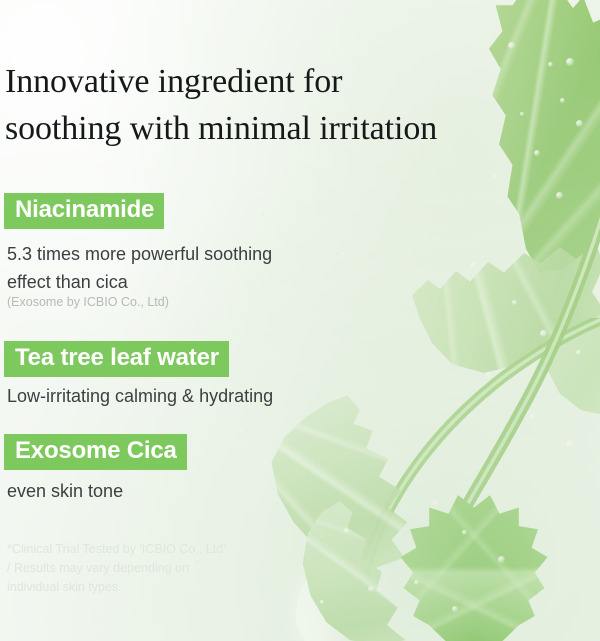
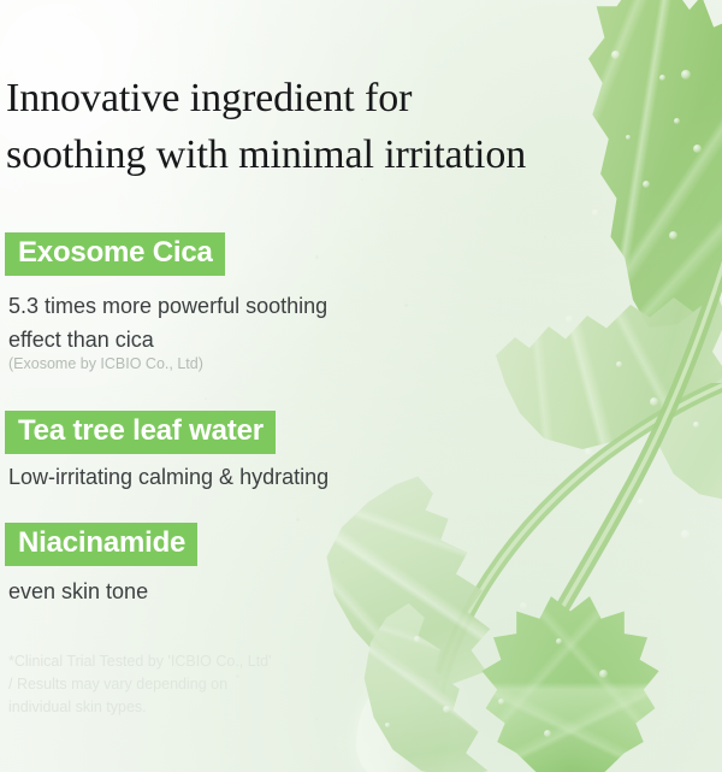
  Innovative ingredient for
  soothing with minimal irritation
- Niacinamide
+ Exosome Cica
  5.3 times more powerful soothing
  effect than cica
  (Exosome by ICBIO Co., Ltd)
  Tea tree leaf water
  Low-irritating calming & hydrating
- Exosome Cica
+ Niacinamide
  even skin tone
